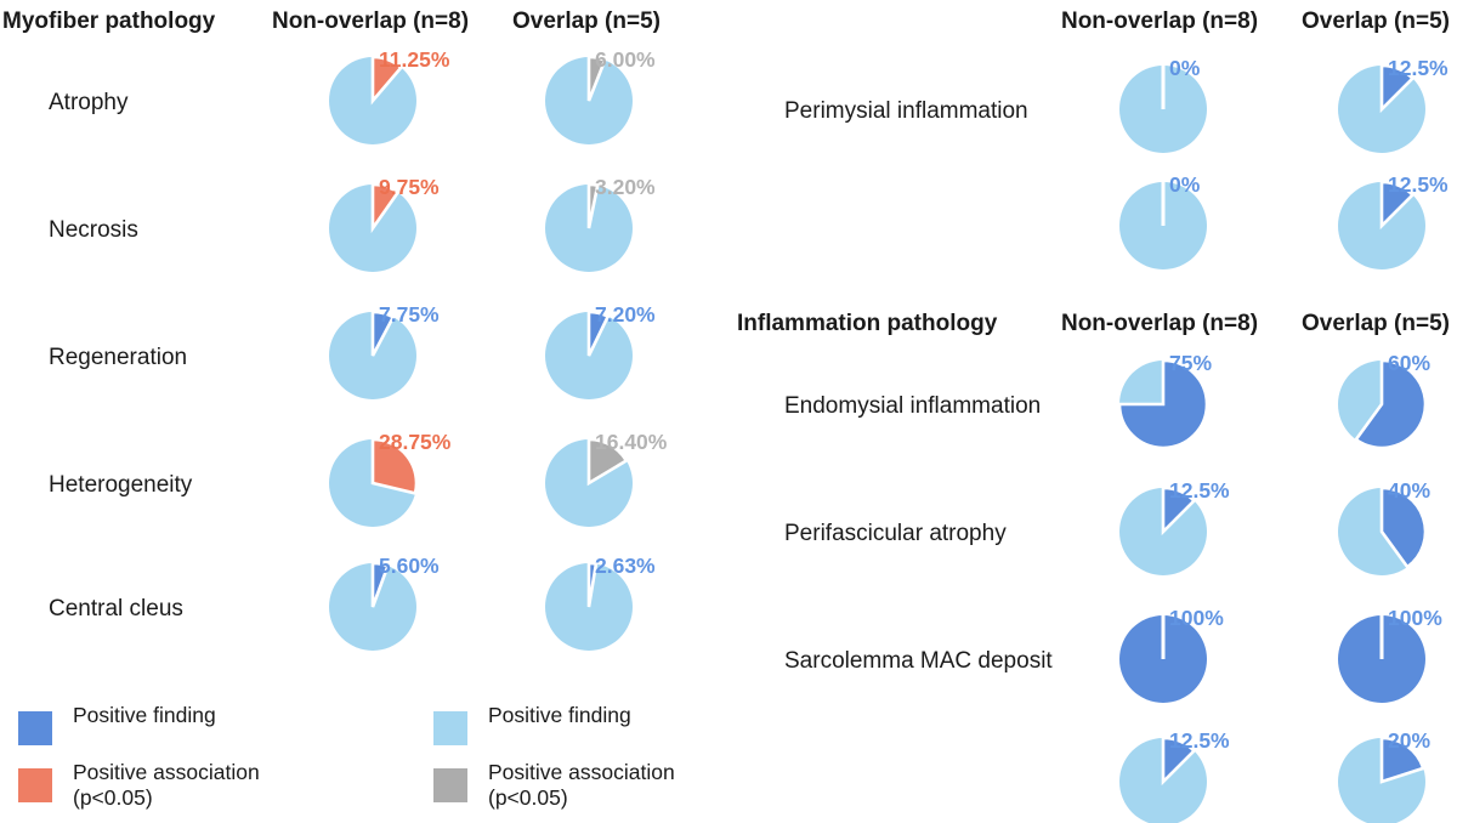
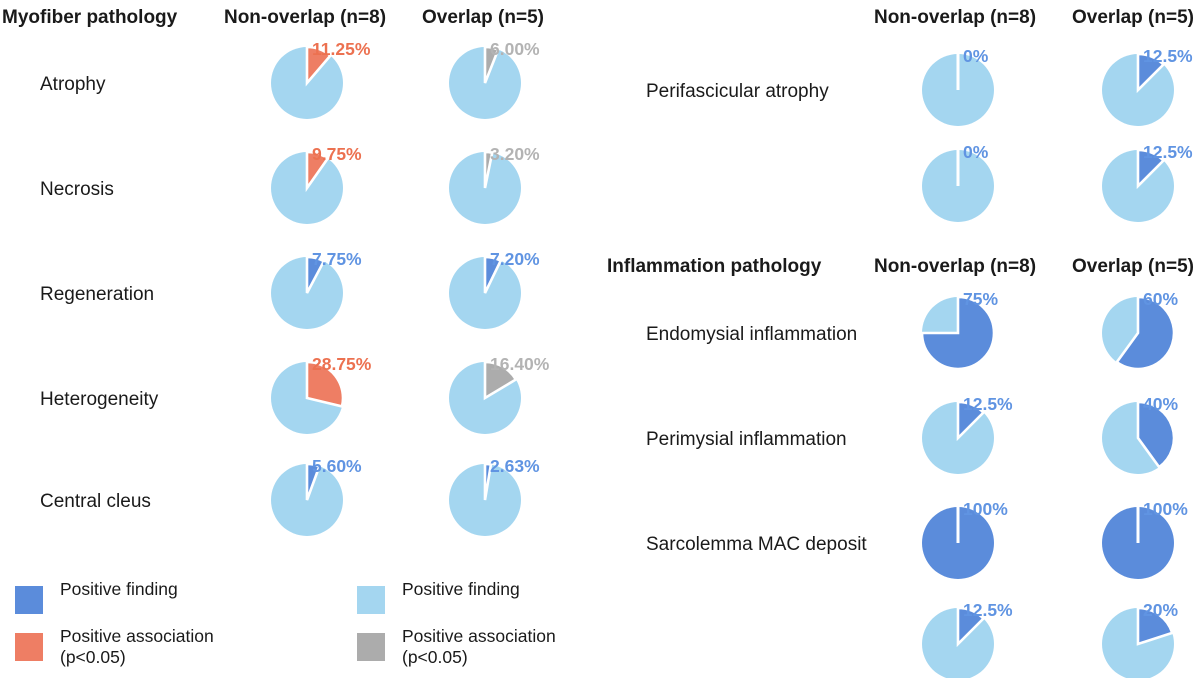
  Myofiber pathology
  Non-overlap (n=8)
  Overlap (n=5)
  Non-overlap (n=8)
  Overlap (n=5)
  Inflammation pathology
  Non-overlap (n=8)
  Overlap (n=5)
  Positive finding
  Positive association
  (p<0.05)
  Positive finding
  Positive association
  (p<0.05)
  Atrophy
  11.25%
  6.00%
  Necrosis
  9.75%
  3.20%
  Regeneration
  7.75%
  7.20%
  Heterogeneity
  28.75%
  16.40%
  Central cleus
  5.60%
  2.63%
- Perimysial inflammation
+ Perifascicular atrophy
  0%
  12.5%
  0%
  12.5%
  Endomysial inflammation
  75%
  60%
- Perifascicular atrophy
+ Perimysial inflammation
  12.5%
  40%
  Sarcolemma MAC deposit
  100%
  100%
  12.5%
  20%
